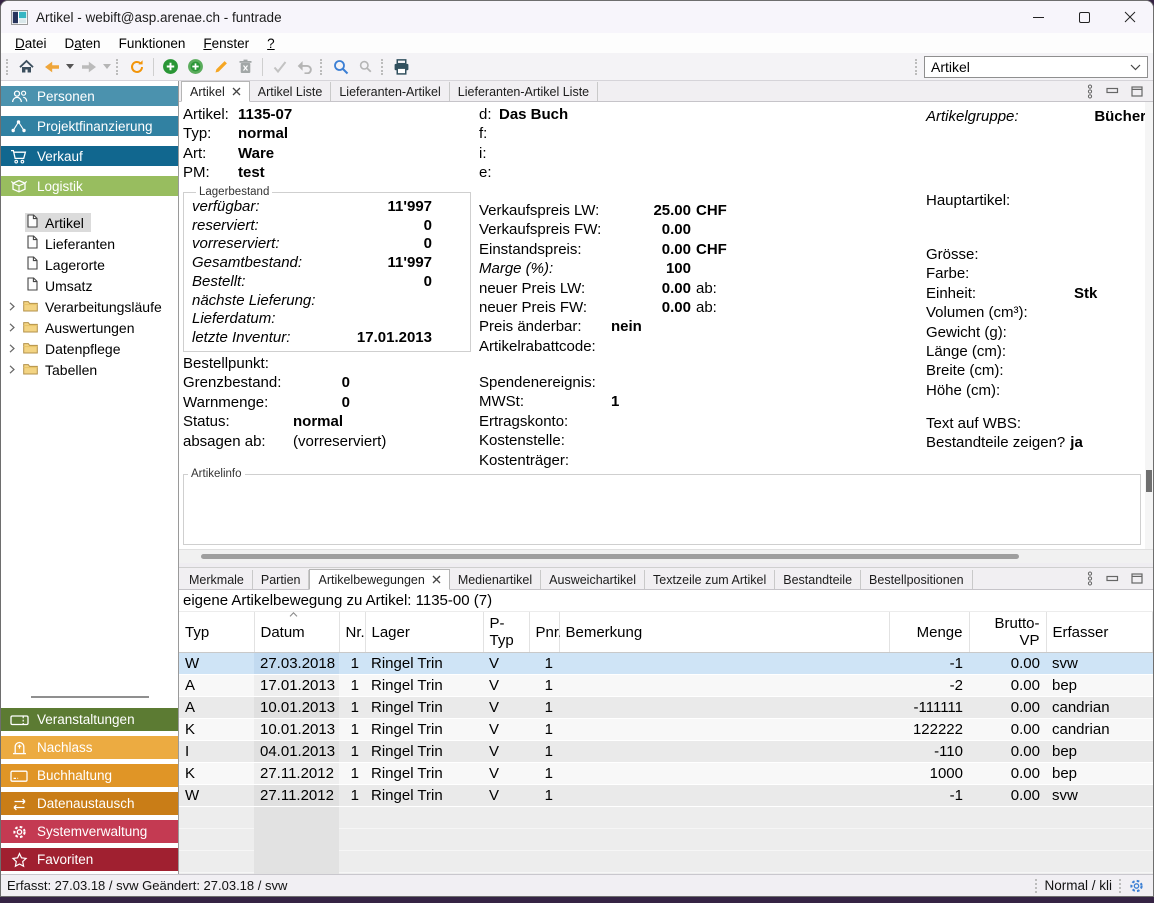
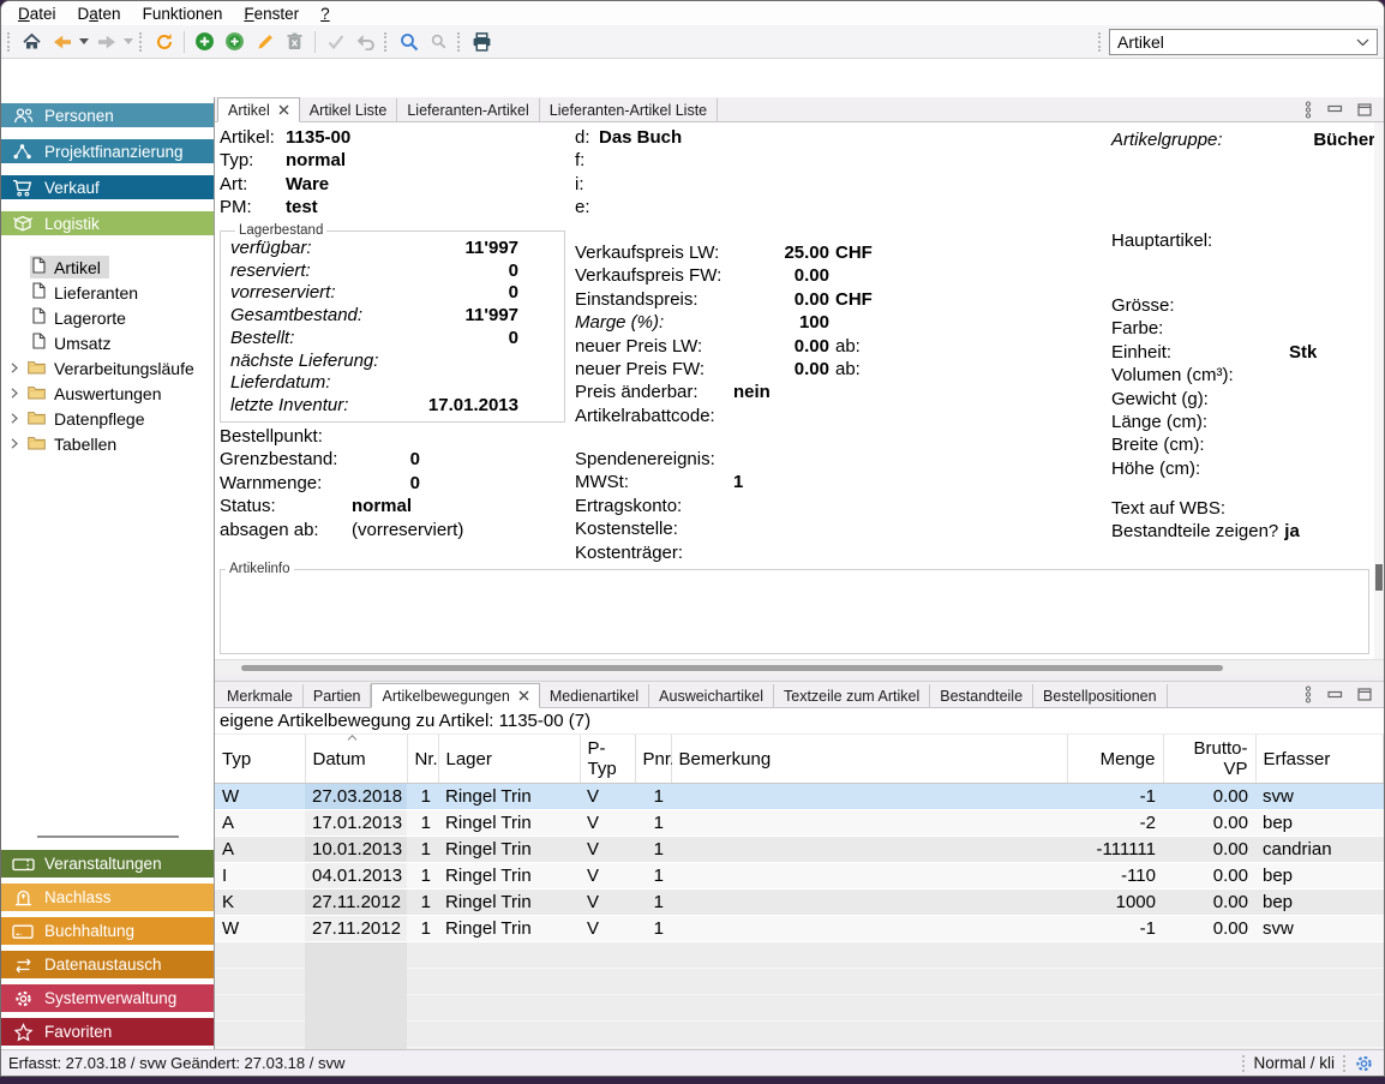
- Artikel - webift@asp.arenae.ch - funtrade
  Datei
  Daten
  Funktionen
  Fenster
  ?
  Artikel
  Personen
  Projektfinanzierung
  Verkauf
  Logistik
  Artikel
  Lieferanten
  Lagerorte
  Umsatz
  Verarbeitungsläufe
  Auswertungen
  Datenpflege
  Tabellen
  Veranstaltungen
  Nachlass
  Buchhaltung
  Datenaustausch
  Systemverwaltung
  Favoriten
  Artikel
  Artikel Liste
  Lieferanten-Artikel
  Lieferanten-Artikel Liste
  Artikel:
- 1135-07
+ 1135-00
  Typ:
  normal
  Art:
  Ware
  PM:
  test
  d:
  Das Buch
  f:
  i:
  e:
  Artikelgruppe:
  Bücher
  Lagerbestand
  verfügbar:
  11'997
  reserviert:
  0
  vorreserviert:
  0
  Gesamtbestand:
  11'997
  Bestellt:
  0
  nächste Lieferung:
  Lieferdatum:
  letzte Inventur:
  17.01.2013
  Verkaufspreis LW:
  25.00
  CHF
  Verkaufspreis FW:
  0.00
  Einstandspreis:
  0.00
  CHF
  Marge (%):
  100
  neuer Preis LW:
  0.00
  ab:
  neuer Preis FW:
  0.00
  ab:
  Preis änderbar:
  nein
  Artikelrabattcode:
  Bestellpunkt:
  Grenzbestand:
  0
  Warnmenge:
  0
  Status:
  normal
  absagen ab:
  (vorreserviert)
  Spendenereignis:
  MWSt:
  1
  Ertragskonto:
  Kostenstelle:
  Kostenträger:
  Hauptartikel:
  Grösse:
  Farbe:
  Einheit:
  Stk
  Volumen (cm³):
  Gewicht (g):
  Länge (cm):
  Breite (cm):
  Höhe (cm):
  Text auf WBS:
  Bestandteile zeigen?
  ja
  Artikelinfo
  Merkmale
  Partien
  Artikelbewegungen
  Medienartikel
  Ausweichartikel
  Textzeile zum Artikel
  Bestandteile
  Bestellpositionen
  eigene Artikelbewegung zu Artikel: 1135-00 (7)
  Typ	Datum	Nr.	Lager	P-Typ	Pnr	Bemerkung	Menge	Brutto-VP	Erfasser
  W	27.03.2018	1	Ringel Trin	V	1		-1	0.00	svw
  A	17.01.2013	1	Ringel Trin	V	1		-2	0.00	bep
  A	10.01.2013	1	Ringel Trin	V	1		-111111	0.00	candrian
- K	10.01.2013	1	Ringel Trin	V	1		122222	0.00	candrian
  I	04.01.2013	1	Ringel Trin	V	1		-110	0.00	bep
  K	27.11.2012	1	Ringel Trin	V	1		1000	0.00	bep
  W	27.11.2012	1	Ringel Trin	V	1		-1	0.00	svw
  Erfasst: 27.03.18 / svw Geändert: 27.03.18 / svw
  Normal / kli
